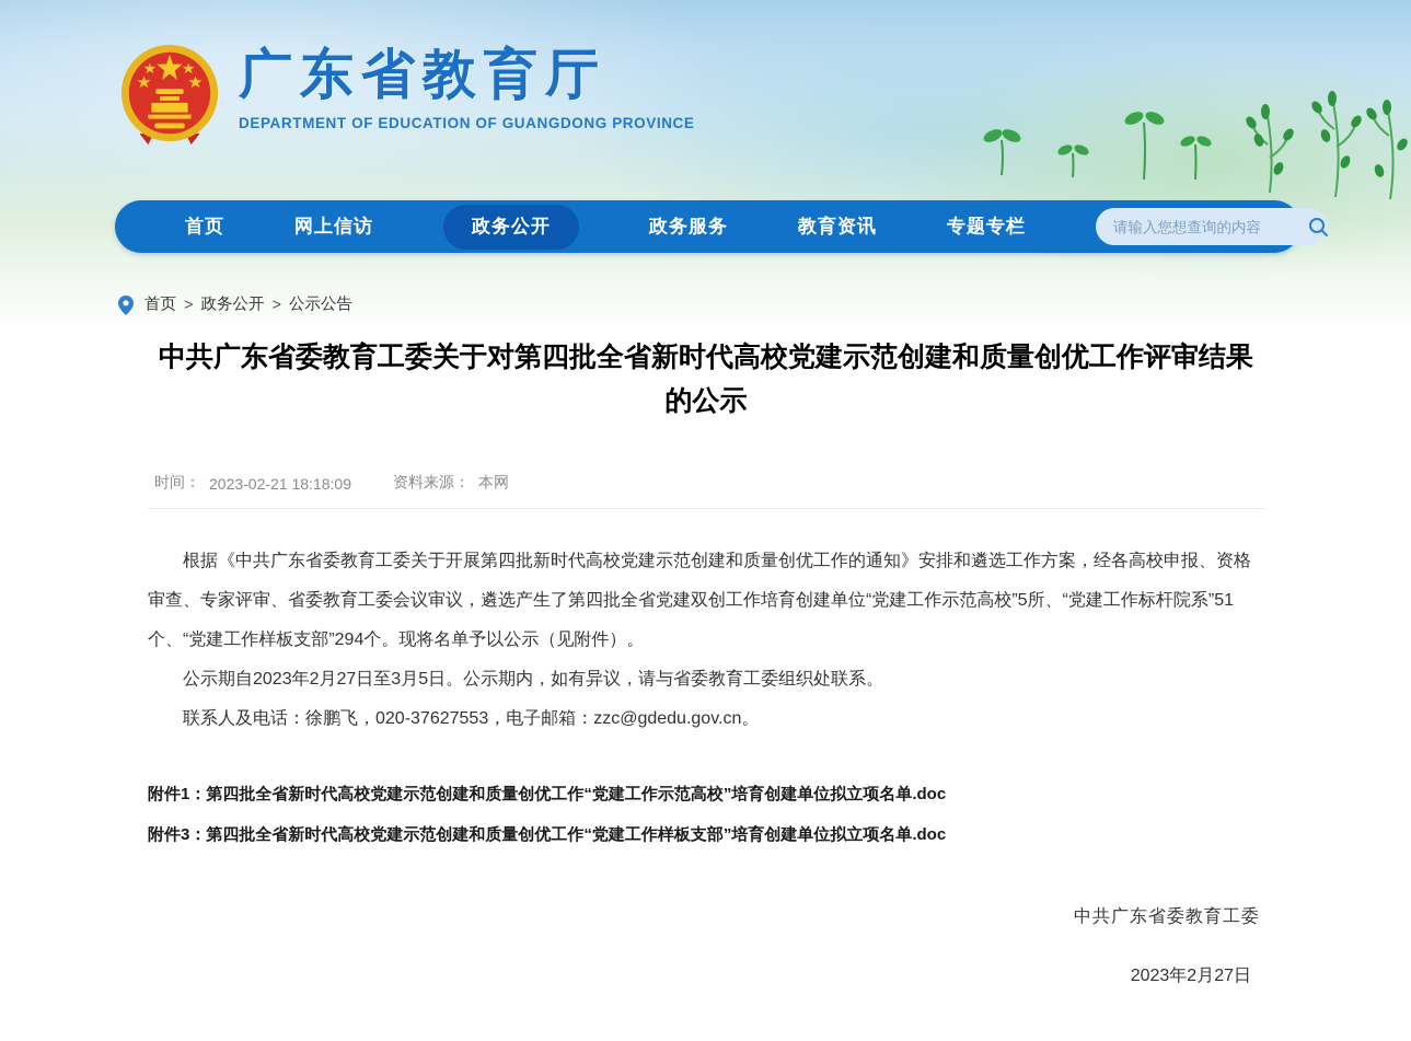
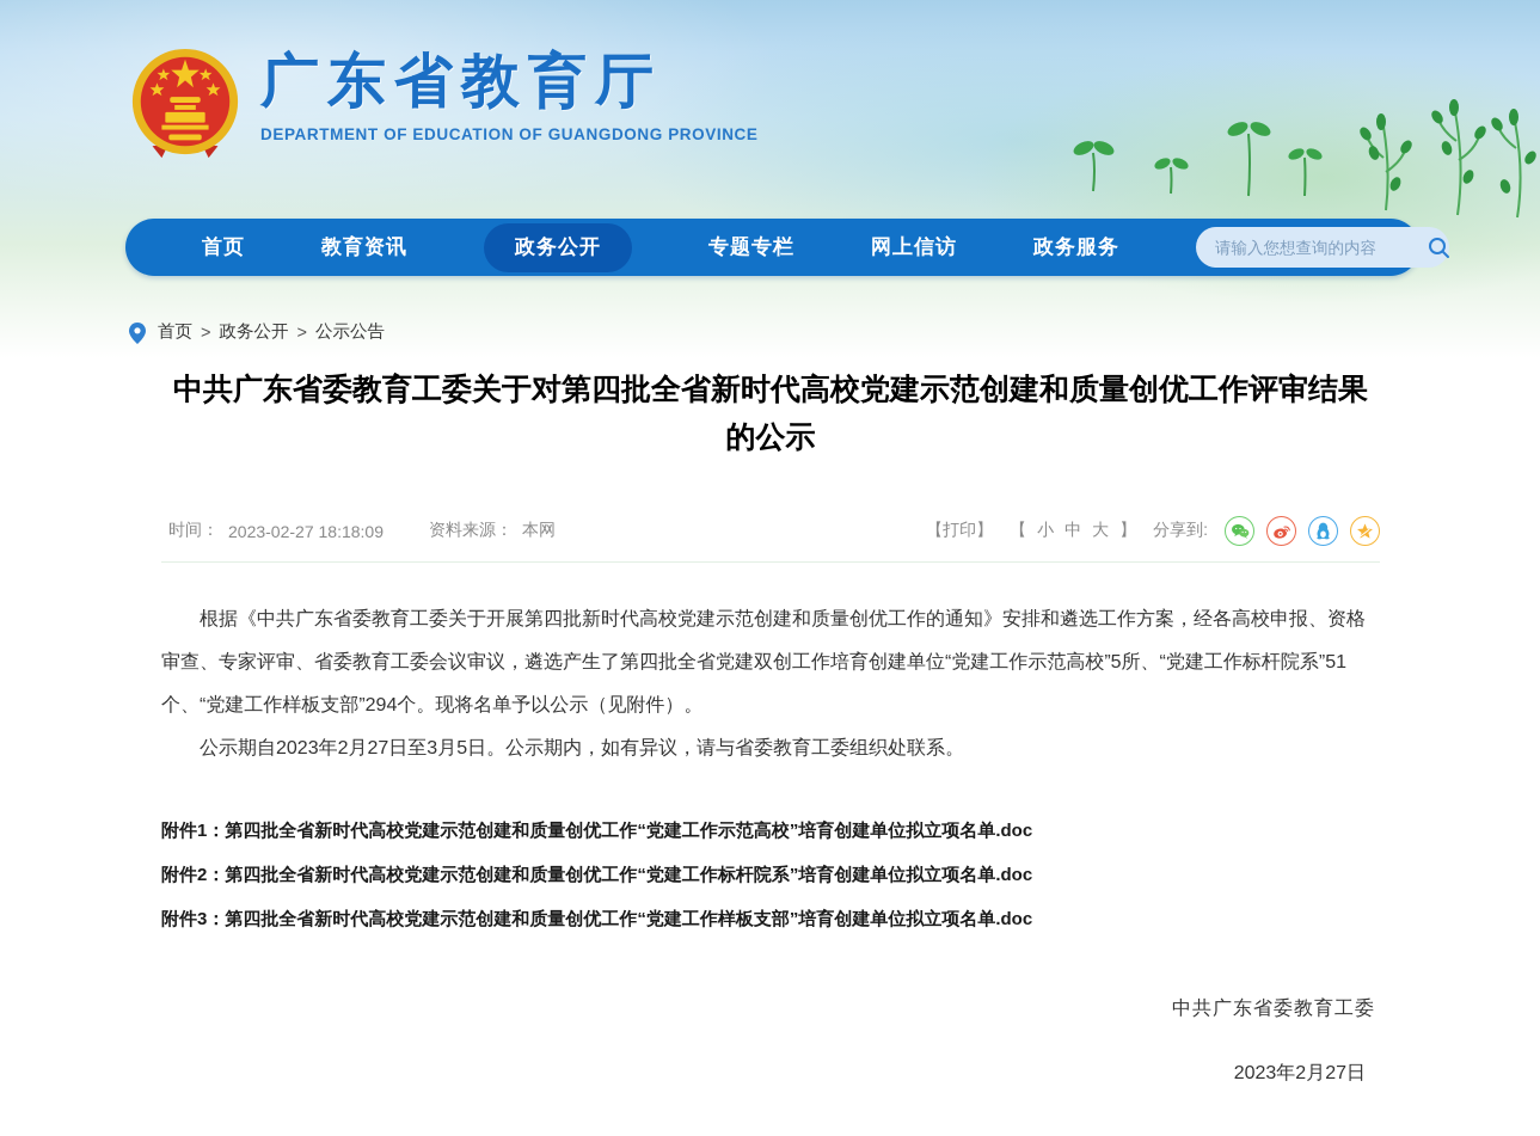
  广东省教育厅
  DEPARTMENT OF EDUCATION OF GUANGDONG PROVINCE
  首页
- 网上信访
+ 教育资讯
  政务公开
- 政务服务
+ 专题专栏
- 教育资讯
+ 网上信访
- 专题专栏
+ 政务服务
  请输入您想查询的内容
  首页
  >
  政务公开
  >
  公示公告
  中共广东省委教育工委关于对第四批全省新时代高校党建示范创建和质量创优工作评审结果的公示
  时间：
- 2023-02-21 18:18:09
+ 2023-02-27 18:18:09
  资料来源：
  本网
+ 【打印】
+ 【
+ 小
+ 中
+ 大
+ 】
+ 分享到:
  根据《中共广东省委教育工委关于开展第四批新时代高校党建示范创建和质量创优工作的通知》安排和遴选工作方案，经各高校申报、资格审查、专家评审、省委教育工委会议审议，遴选产生了第四批全省党建双创工作培育创建单位“党建工作示范高校”5所、“党建工作标杆院系”51个、“党建工作样板支部”294个。现将名单予以公示（见附件）。
  公示期自2023年2月27日至3月5日。公示期内，如有异议，请与省委教育工委组织处联系。
- 联系人及电话：徐鹏飞，020-37627553，电子邮箱：zzc@gdedu.gov.cn。
  附件1：第四批全省新时代高校党建示范创建和质量创优工作“党建工作示范高校”培育创建单位拟立项名单.doc
+ 附件2：第四批全省新时代高校党建示范创建和质量创优工作“党建工作标杆院系”培育创建单位拟立项名单.doc
  附件3：第四批全省新时代高校党建示范创建和质量创优工作“党建工作样板支部”培育创建单位拟立项名单.doc
  中共广东省委教育工委
  2023年2月27日
